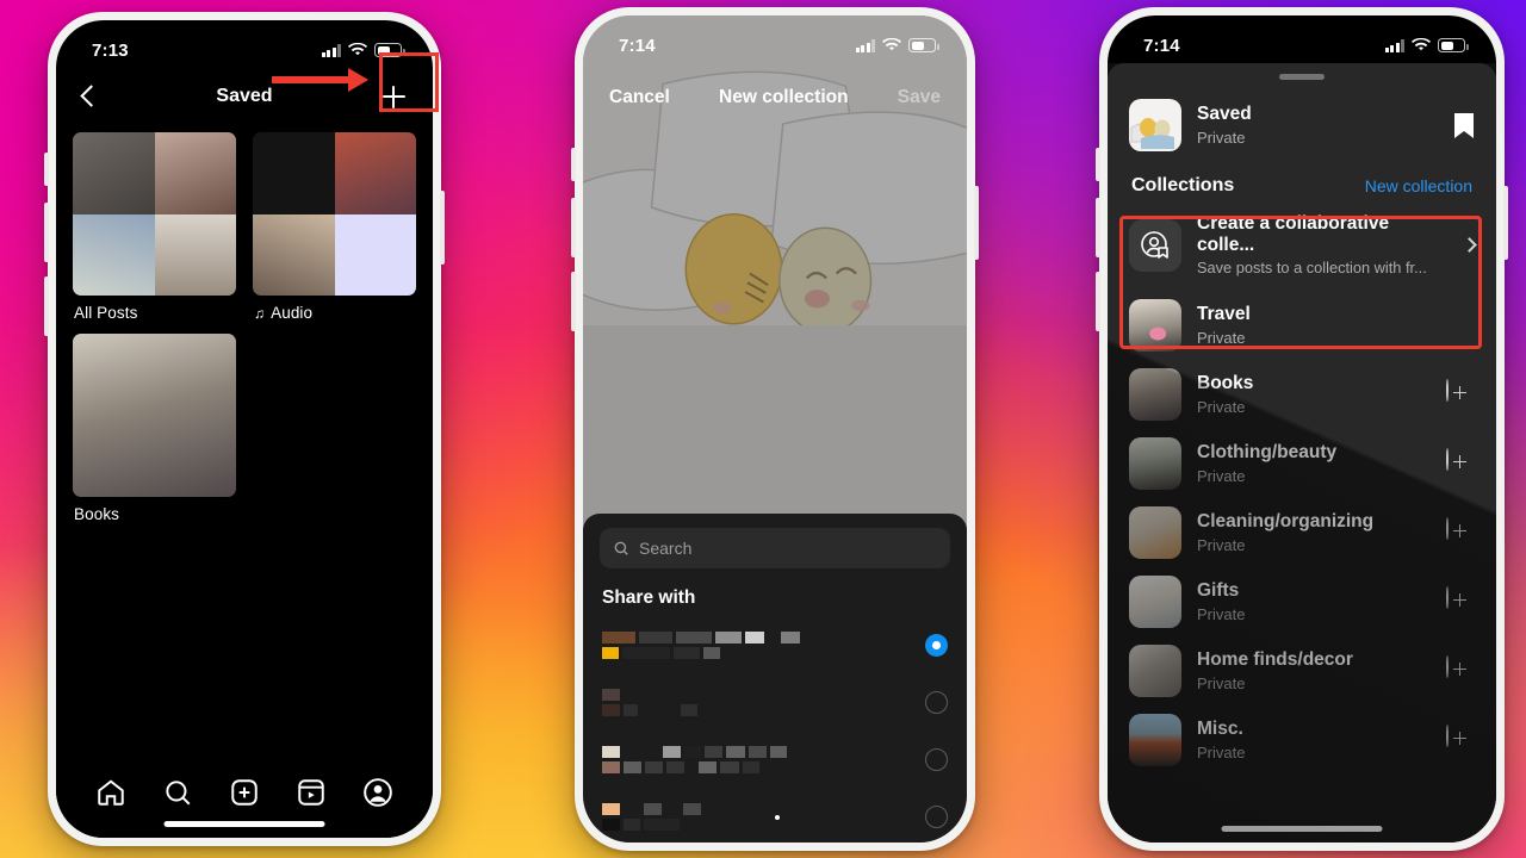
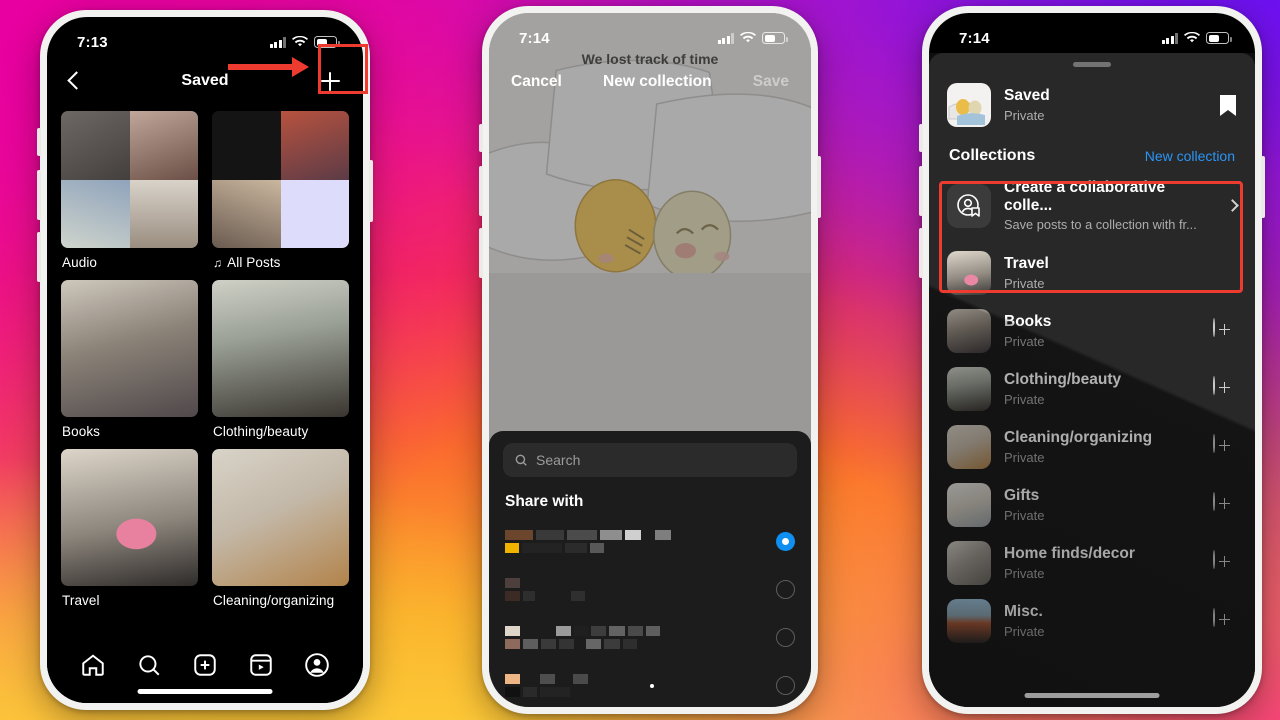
  7:13
  Saved
- All Posts
+ Audio
  ♫
- Audio
+ All Posts
  Books
+ Clothing/beauty
+ Travel
+ Cleaning/organizing
+ We lost track of time
  7:14
  Cancel
  New collection
  Save
  Search
  Share with
  7:14
